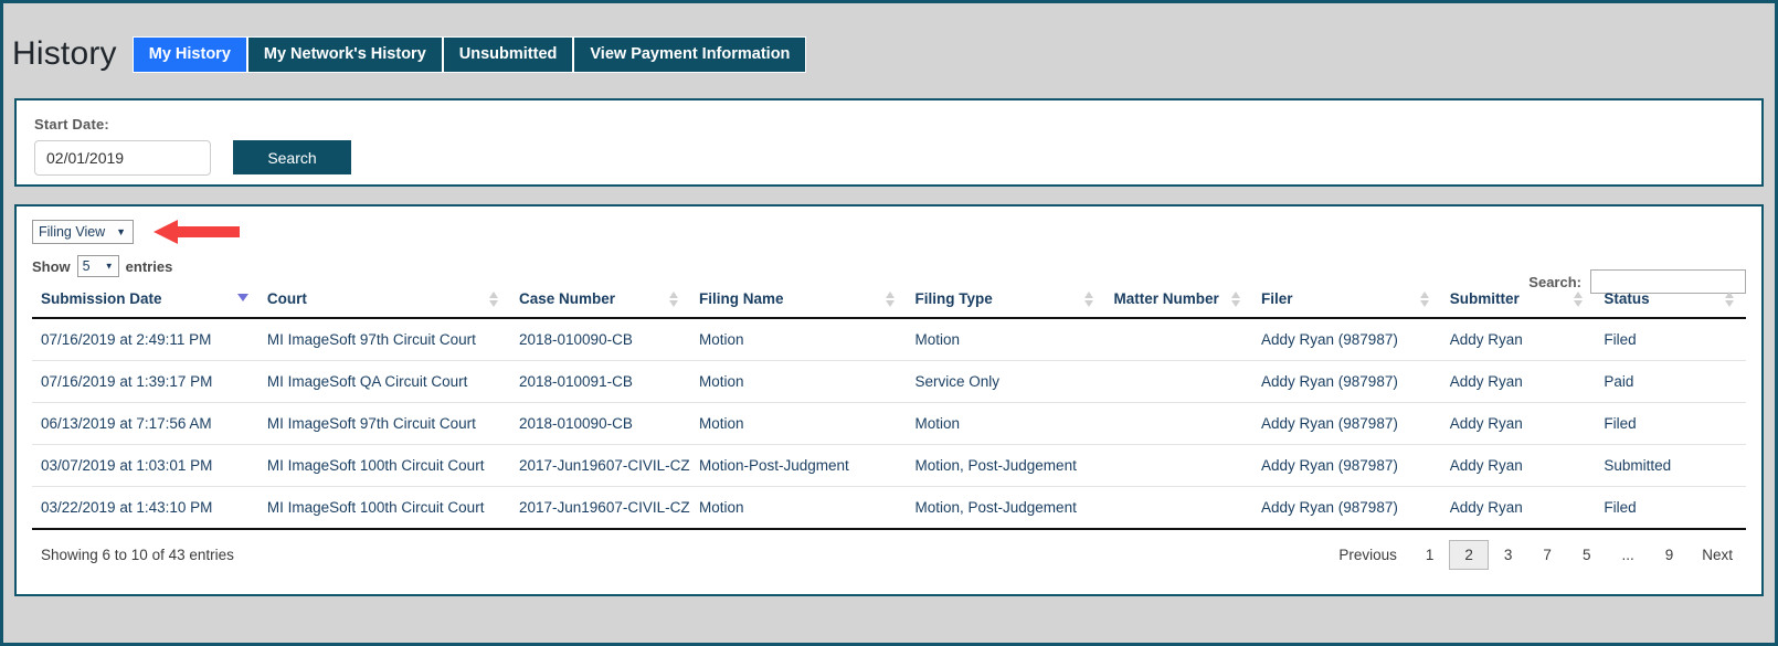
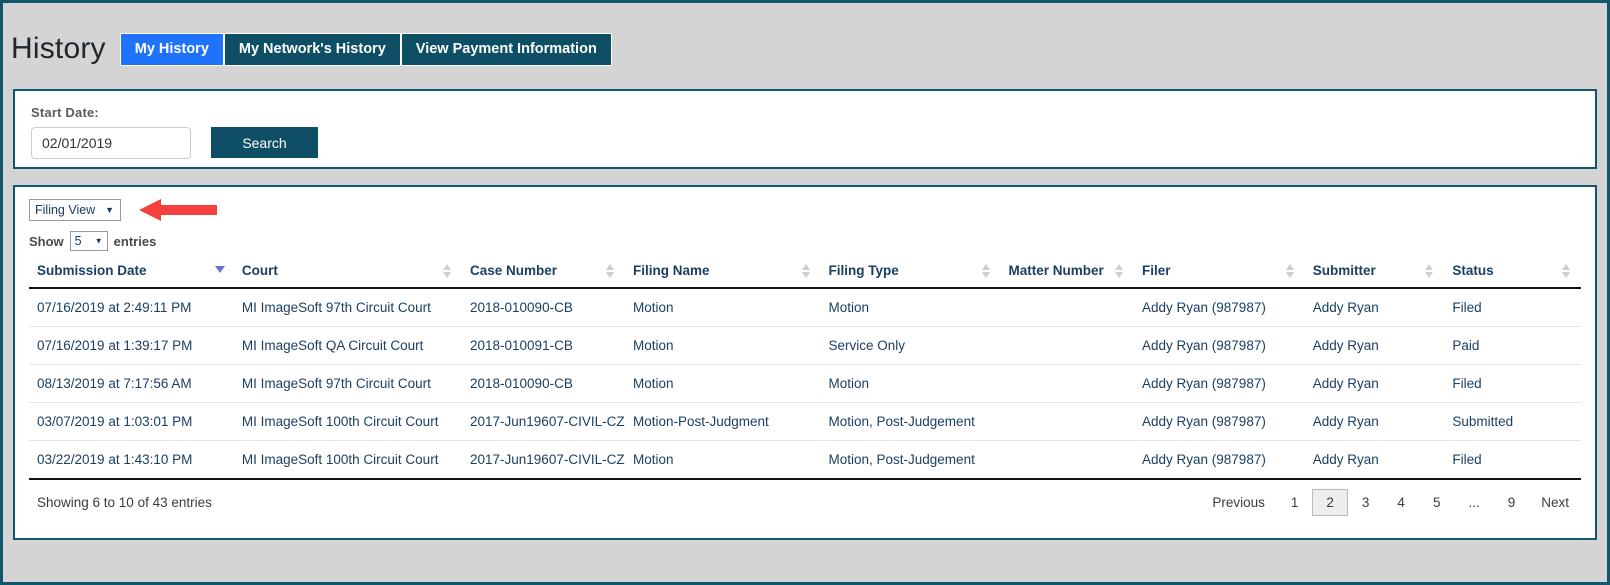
  History
  My History
  My Network's History
- Unsubmitted
  View Payment Information
  Start Date:
  02/01/2019
  Search
  Filing View
  ▼
  Show
  5
  ▼
  entries
- Search:
  Submission Date	Court	Case Number	Filing Name	Filing Type	Matter Number	Filer	Submitter	Status
  07/16/2019 at 2:49:11 PM	MI ImageSoft 97th Circuit Court	2018-010090-CB	Motion	Motion		Addy Ryan (987987)	Addy Ryan	Filed
  07/16/2019 at 1:39:17 PM	MI ImageSoft QA Circuit Court	2018-010091-CB	Motion	Service Only		Addy Ryan (987987)	Addy Ryan	Paid
- 06/13/2019 at 7:17:56 AM	MI ImageSoft 97th Circuit Court	2018-010090-CB	Motion	Motion		Addy Ryan (987987)	Addy Ryan	Filed
+ 08/13/2019 at 7:17:56 AM	MI ImageSoft 97th Circuit Court	2018-010090-CB	Motion	Motion		Addy Ryan (987987)	Addy Ryan	Filed
  03/07/2019 at 1:03:01 PM	MI ImageSoft 100th Circuit Court	2017-Jun19607-CIVIL-CZ	Motion-Post-Judgment	Motion, Post-Judgement		Addy Ryan (987987)	Addy Ryan	Submitted
  03/22/2019 at 1:43:10 PM	MI ImageSoft 100th Circuit Court	2017-Jun19607-CIVIL-CZ	Motion	Motion, Post-Judgement		Addy Ryan (987987)	Addy Ryan	Filed
  Showing 6 to 10 of 43 entries
  Previous
  1
  2
  3
- 7
+ 4
  5
  ...
  9
  Next
